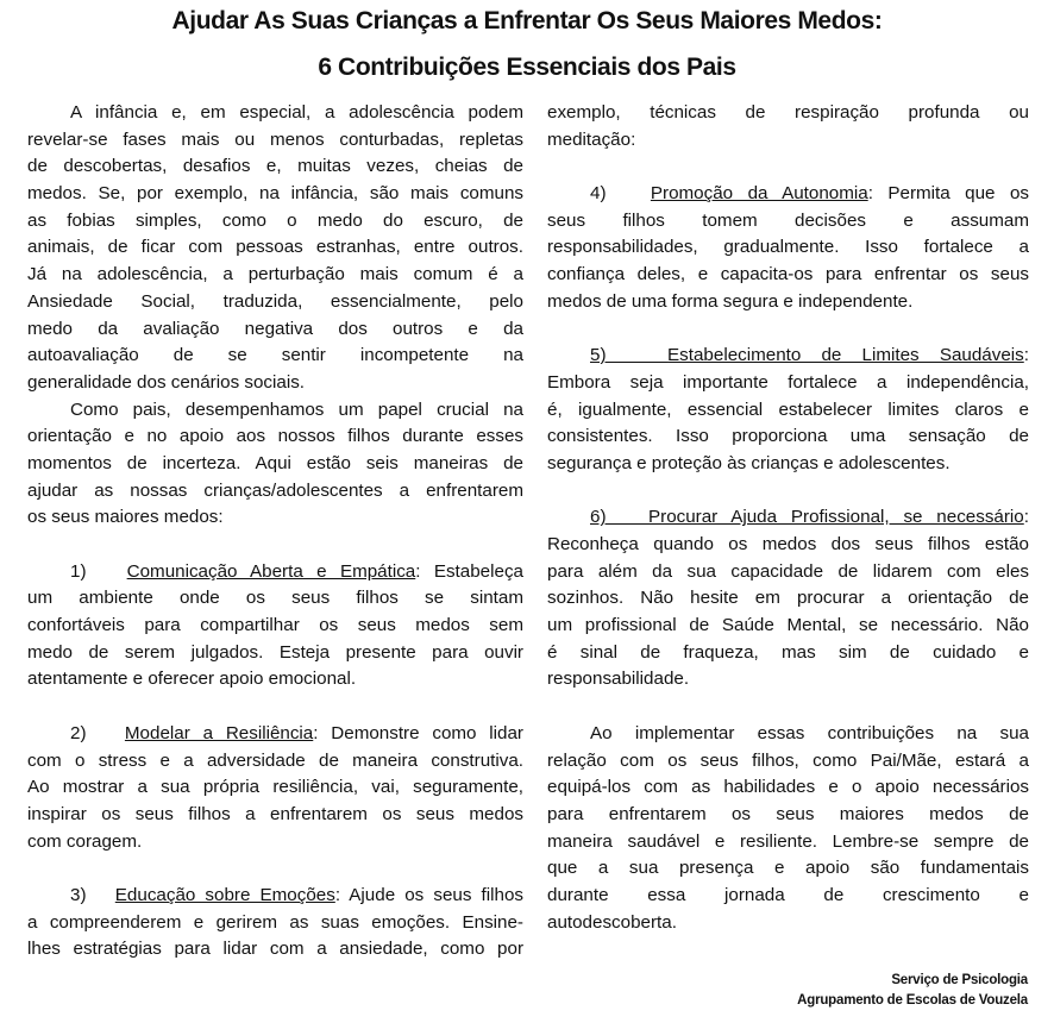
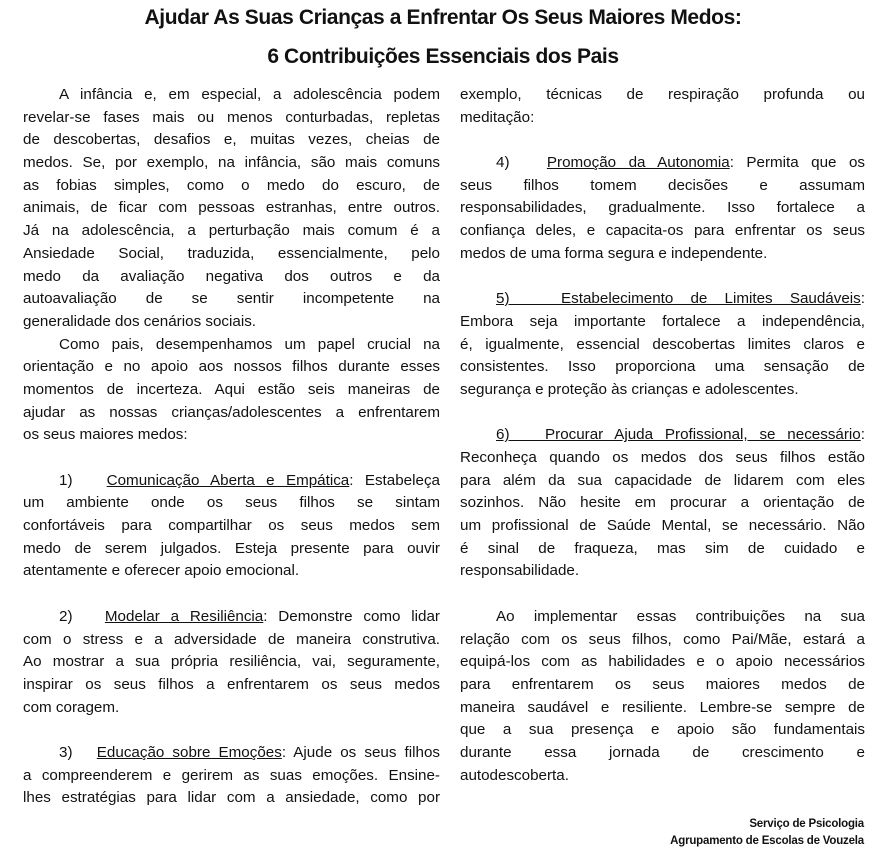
  Ajudar As Suas Crianças a Enfrentar Os Seus Maiores Medos:
  6 Contribuições Essenciais dos Pais
  A infância e, em especial, a adolescência podem
  revelar-se fases mais ou menos conturbadas, repletas
  de descobertas, desafios e, muitas vezes, cheias de
  medos. Se, por exemplo, na infância, são mais comuns
  as fobias simples, como o medo do escuro, de
  animais, de ficar com pessoas estranhas, entre outros.
  Já na adolescência, a perturbação mais comum é a
  Ansiedade Social, traduzida, essencialmente, pelo
  medo da avaliação negativa dos outros e da
  autoavaliação de se sentir incompetente na
  generalidade dos cenários sociais.
  Como pais, desempenhamos um papel crucial na
  orientação e no apoio aos nossos filhos durante esses
  momentos de incerteza. Aqui estão seis maneiras de
  ajudar as nossas crianças/adolescentes a enfrentarem
  os seus maiores medos:
  1) Comunicação Aberta e Empática: Estabeleça
  um ambiente onde os seus filhos se sintam
  confortáveis para compartilhar os seus medos sem
  medo de serem julgados. Esteja presente para ouvir
  atentamente e oferecer apoio emocional.
  2) Modelar a Resiliência: Demonstre como lidar
  com o stress e a adversidade de maneira construtiva.
  Ao mostrar a sua própria resiliência, vai, seguramente,
  inspirar os seus filhos a enfrentarem os seus medos
  com coragem.
  3) Educação sobre Emoções: Ajude os seus filhos
  a compreenderem e gerirem as suas emoções. Ensine-
  lhes estratégias para lidar com a ansiedade, como por
  exemplo, técnicas de respiração profunda ou
  meditação:
  4) Promoção da Autonomia: Permita que os
  seus filhos tomem decisões e assumam
  responsabilidades, gradualmente. Isso fortalece a
  confiança deles, e capacita-os para enfrentar os seus
  medos de uma forma segura e independente.
  5) Estabelecimento de Limites Saudáveis:
  Embora seja importante fortalece a independência,
- é, igualmente, essencial estabelecer limites claros e
+ é, igualmente, essencial descobertas limites claros e
  consistentes. Isso proporciona uma sensação de
  segurança e proteção às crianças e adolescentes.
  6) Procurar Ajuda Profissional, se necessário:
  Reconheça quando os medos dos seus filhos estão
  para além da sua capacidade de lidarem com eles
  sozinhos. Não hesite em procurar a orientação de
  um profissional de Saúde Mental, se necessário. Não
  é sinal de fraqueza, mas sim de cuidado e
  responsabilidade.
  Ao implementar essas contribuições na sua
  relação com os seus filhos, como Pai/Mãe, estará a
  equipá-los com as habilidades e o apoio necessários
  para enfrentarem os seus maiores medos de
  maneira saudável e resiliente. Lembre-se sempre de
  que a sua presença e apoio são fundamentais
  durante essa jornada de crescimento e
  autodescoberta.
  Serviço de Psicologia
  Agrupamento de Escolas de Vouzela
